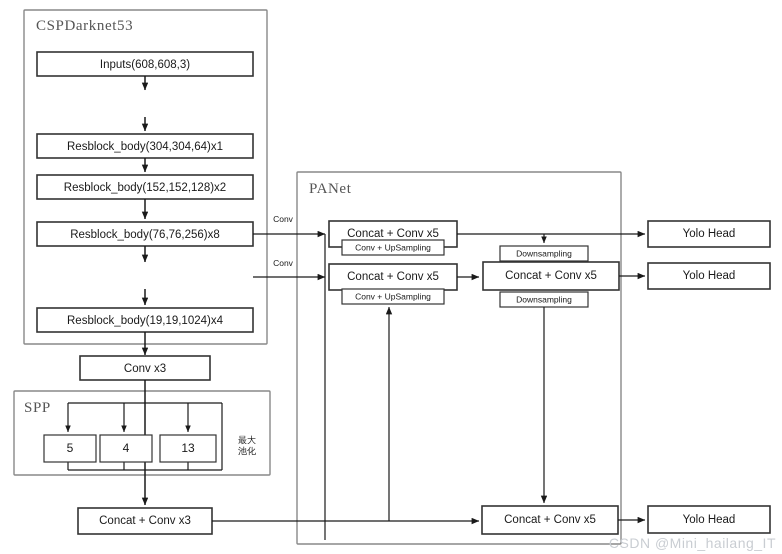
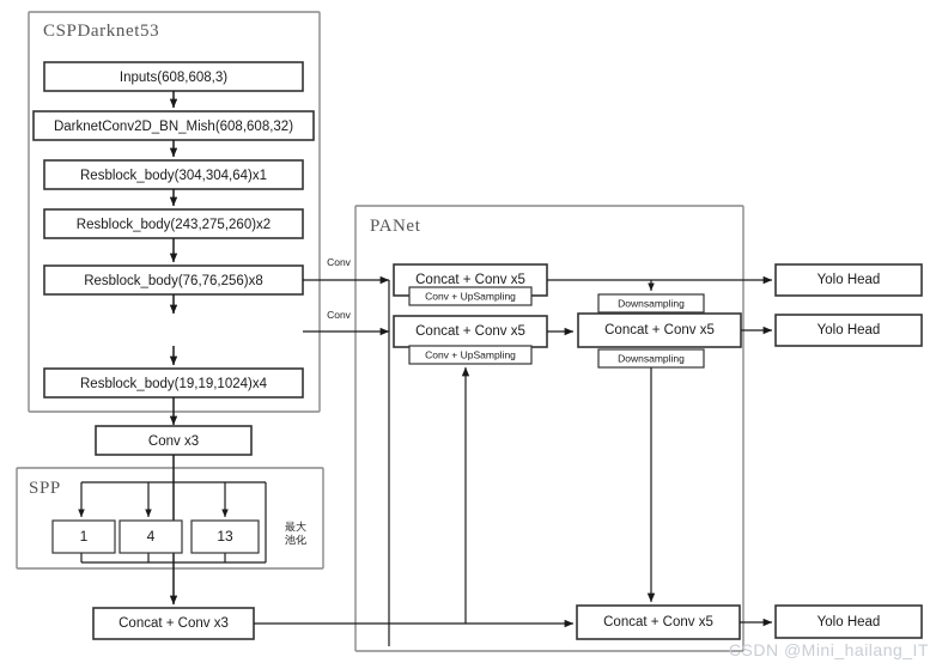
  CSPDarknet53
  Inputs(608,608,3)
+ DarknetConv2D_BN_Mish(608,608,32)
  Resblock_body(304,304,64)x1
- Resblock_body(152,152,128)x2
+ Resblock_body(243,275,260)x2
  Resblock_body(76,76,256)x8
  Resblock_body(19,19,1024)x4
  Conv x3
  SPP
- 5
+ 1
  4
  13
  最大
  池化
  Concat + Conv x3
  PANet
  Conv
  Conv
  Concat + Conv x5
  Conv + UpSampling
  Concat + Conv x5
  Conv + UpSampling
  Concat + Conv x5
  Downsampling
  Downsampling
  Concat + Conv x5
  Yolo Head
  Yolo Head
  Yolo Head
  CSDN @Mini_hailang_IT
